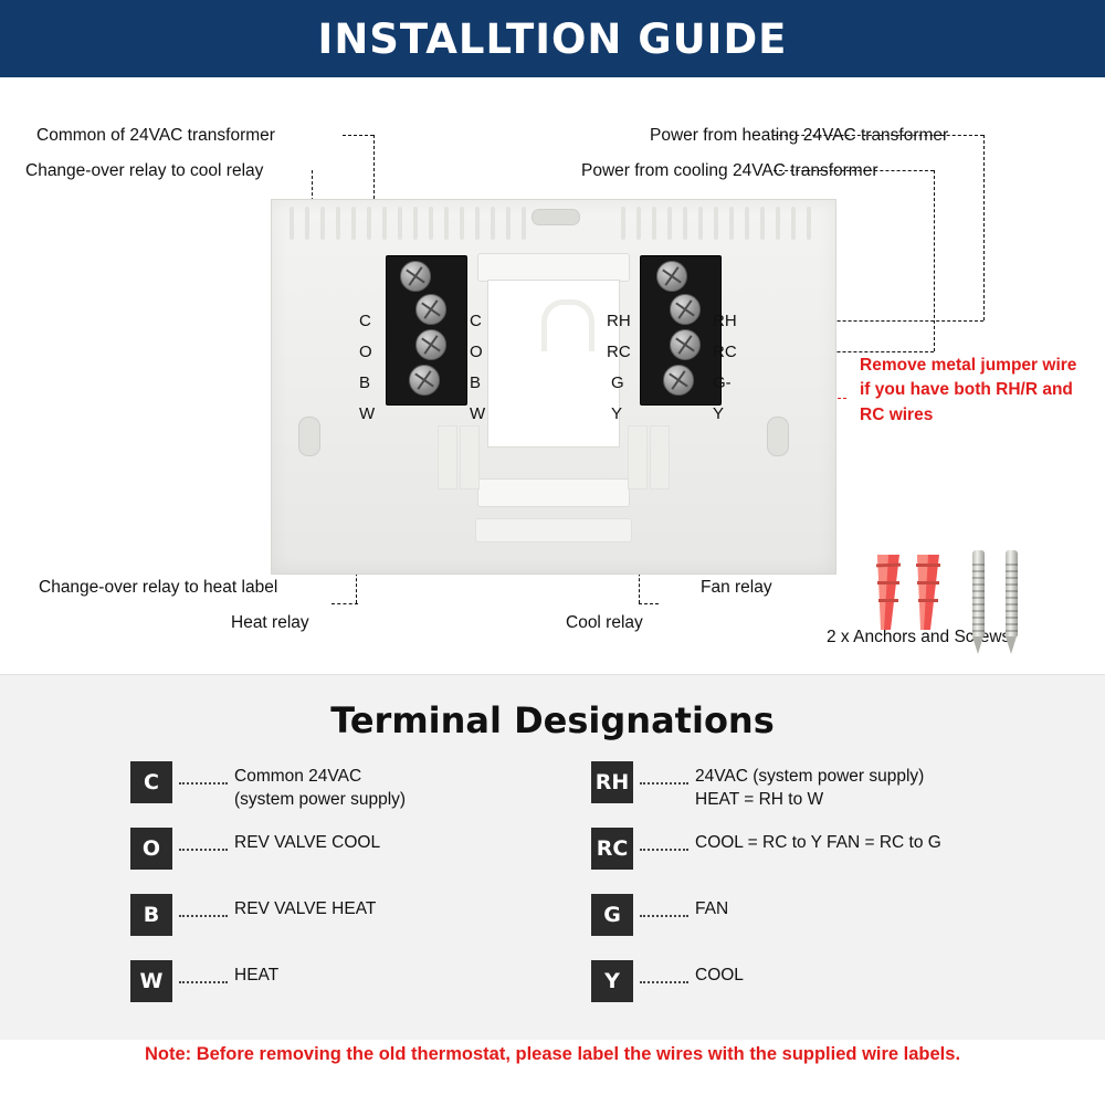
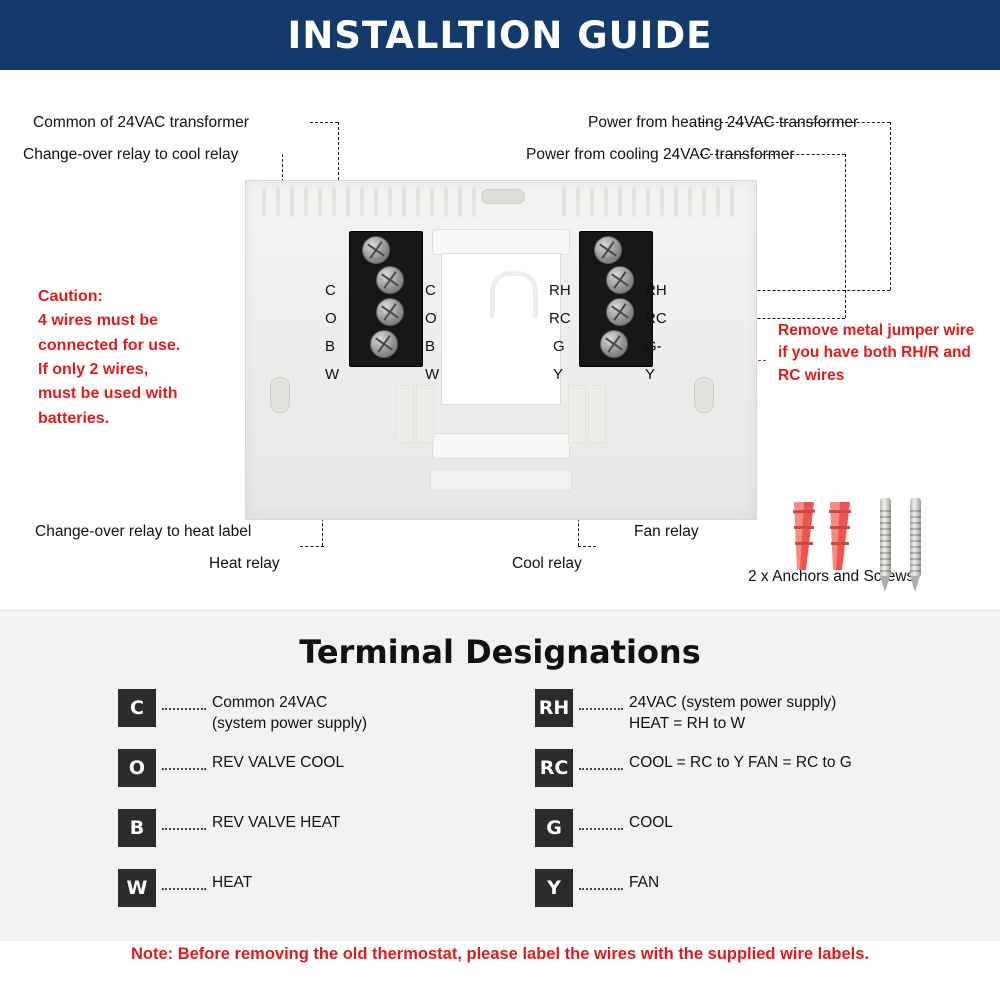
  INSTALLTION GUIDE
  Common of 24VAC transformer
  Change-over relay to cool relay
  Power from heating 24VAC transformer
  Power from cooling 24VAC transformer
+ Caution:
+ 4 wires must be
+ connected for use.
+ If only 2 wires,
+ must be used with
+ batteries.
  Remove metal jumper wire if you have both RH/R and RC wires
  Change-over relay to heat label
  Heat relay
  Cool relay
  Fan relay
  2 x Anchors and Scew
  C
  O
  B
  W
  C
  O
  B
  W
  RH
  RC
  G
  Y
  RH
  RC
  G-
  Y
  Terminal Designations
  C
  Common 24VAC
  (system power supply)
  O
  REV VALVE COOL
  B
  REV VALVE HEAT
  W
  HEAT
  RH
  24VAC (system power supply)
  HEAT = RH to W
  RC
  COOL = RC to Y FAN = RC to G
  G
- FAN
+ COOL
  Y
- COOL
+ FAN
  Note: Before removing the old thermostat, please label the wires with the supplied wire labels.
